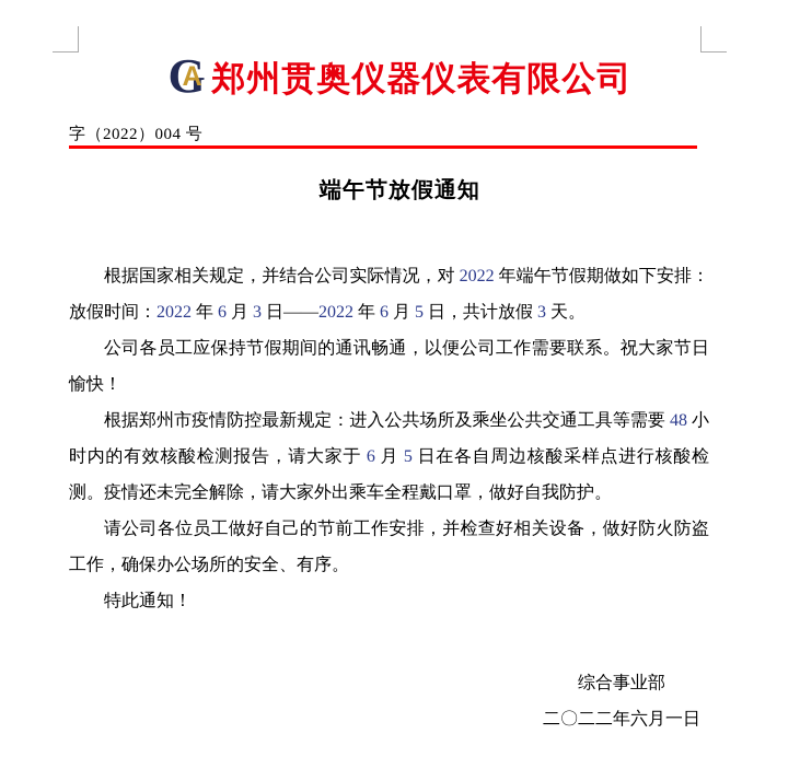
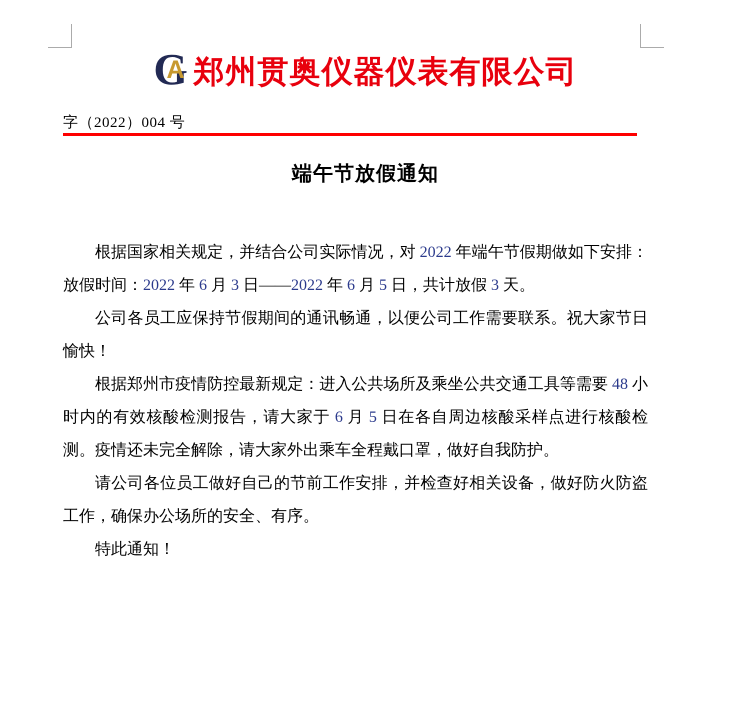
  G
  A
  郑州贯奥仪器仪表有限公司
  字（2022）004 号
  端午节放假通知
  根据国家相关规定，并结合公司实际情况，对 2022 年端午节假期做如下安排：放假时间：2022 年 6 月 3 日——2022 年 6 月 5 日，共计放假 3 天。
  公司各员工应保持节假期间的通讯畅通，以便公司工作需要联系。祝大家节日愉快！
  根据郑州市疫情防控最新规定：进入公共场所及乘坐公共交通工具等需要 48 小时内的有效核酸检测报告，请大家于 6 月 5 日在各自周边核酸采样点进行核酸检测。疫情还未完全解除，请大家外出乘车全程戴口罩，做好自我防护。
  请公司各位员工做好自己的节前工作安排，并检查好相关设备，做好防火防盗工作，确保办公场所的安全、有序。
  特此通知！
- 综合事业部
- 二〇二二年六月一日
